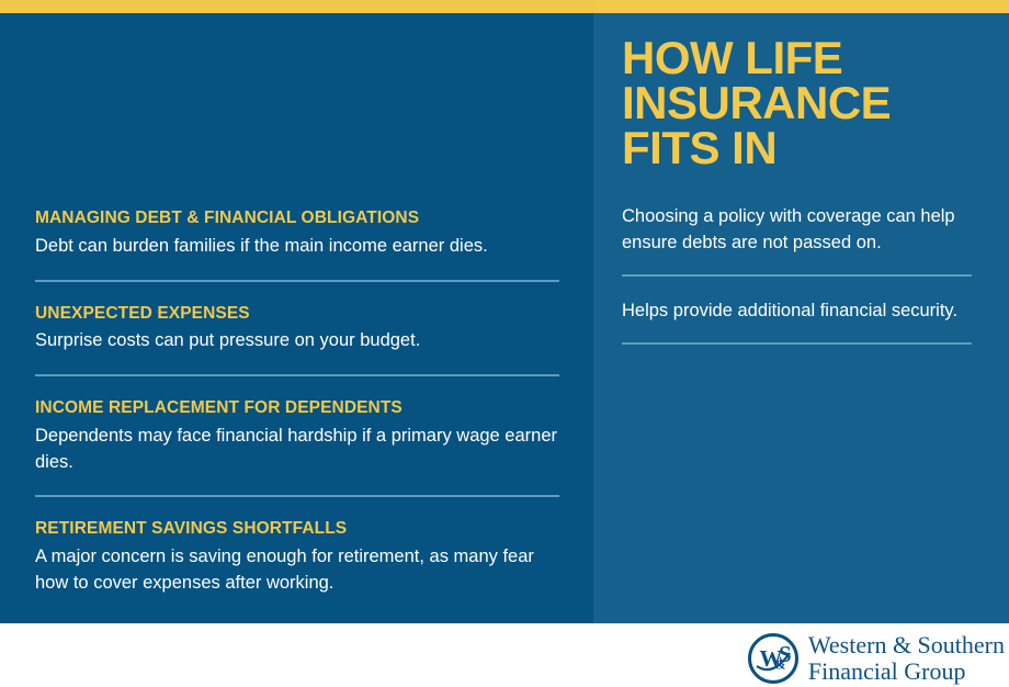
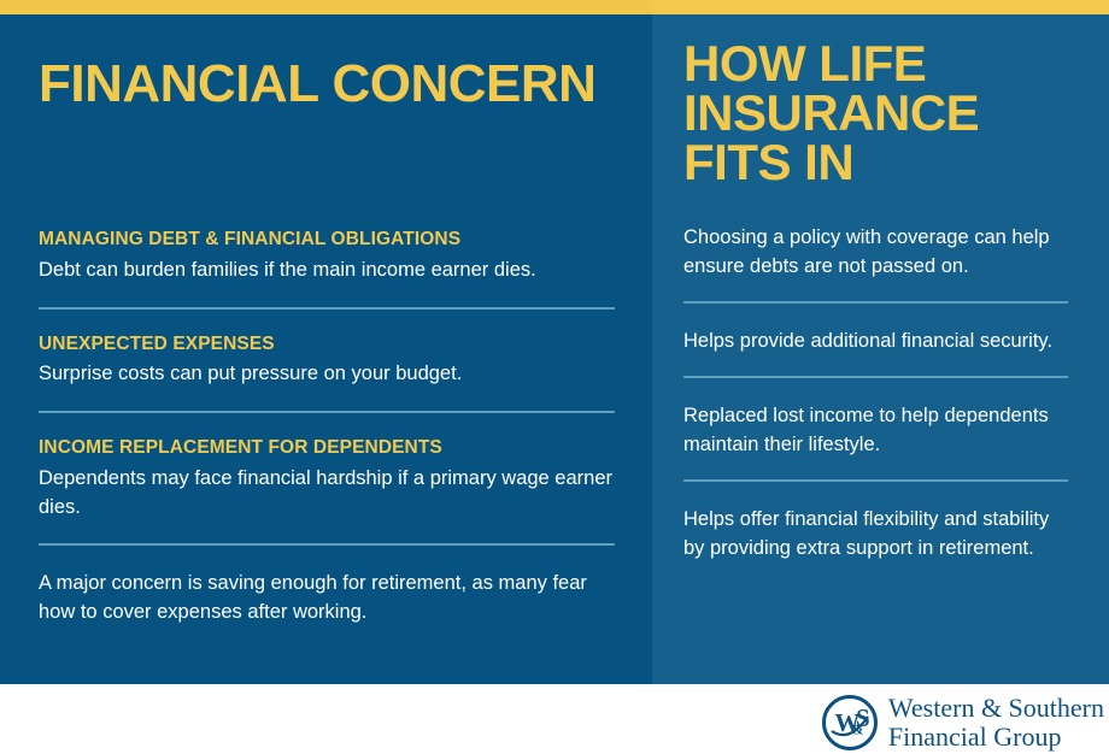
+ FINANCIAL CONCERN
  HOW LIFE INSURANCE FITS IN
  MANAGING DEBT & FINANCIAL OBLIGATIONS
  Debt can burden families if the main income earner dies.
  UNEXPECTED EXPENSES
  Surprise costs can put pressure on your budget.
  INCOME REPLACEMENT FOR DEPENDENTS
  Dependents may face financial hardship if a primary wage earner dies.
- RETIREMENT SAVINGS SHORTFALLS
  A major concern is saving enough for retirement, as many fear how to cover expenses after working.
  Choosing a policy with coverage can help ensure debts are not passed on.
  Helps provide additional financial security.
+ Replaced lost income to help dependents maintain their lifestyle.
+ Helps offer financial flexibility and stability by providing extra support in retirement.
  W
  S
  Western & Southern
  Financial Group
